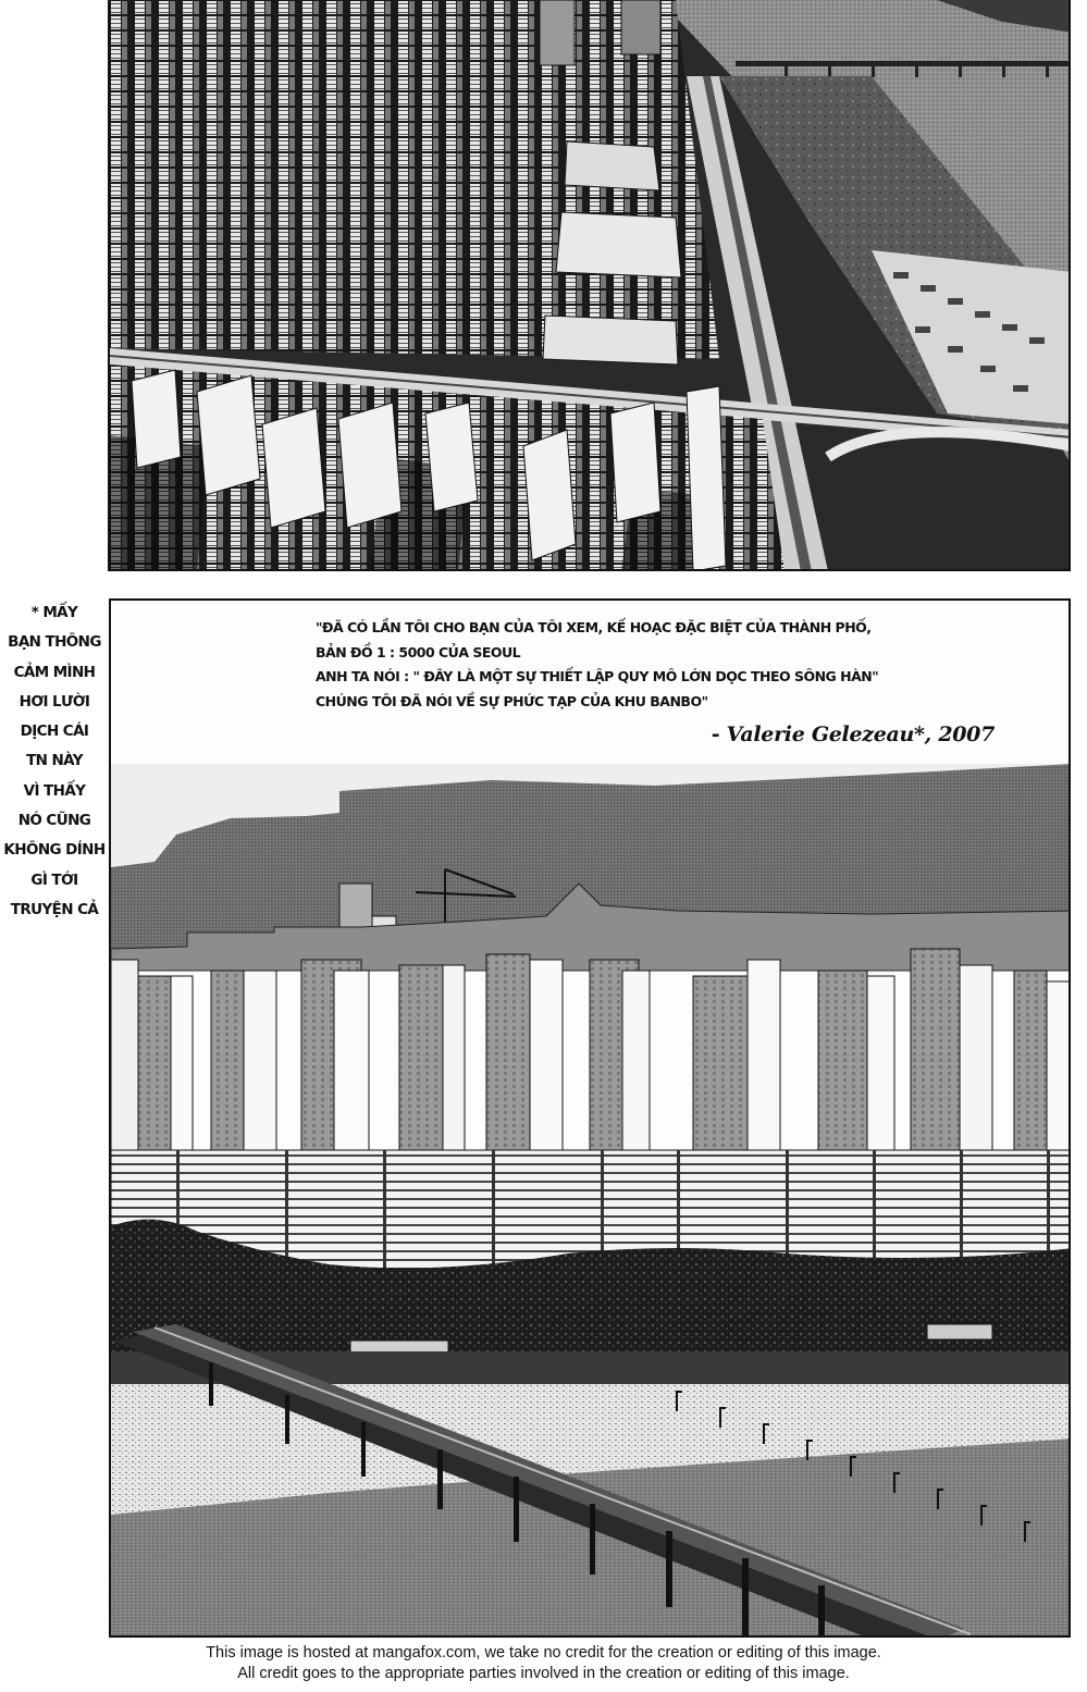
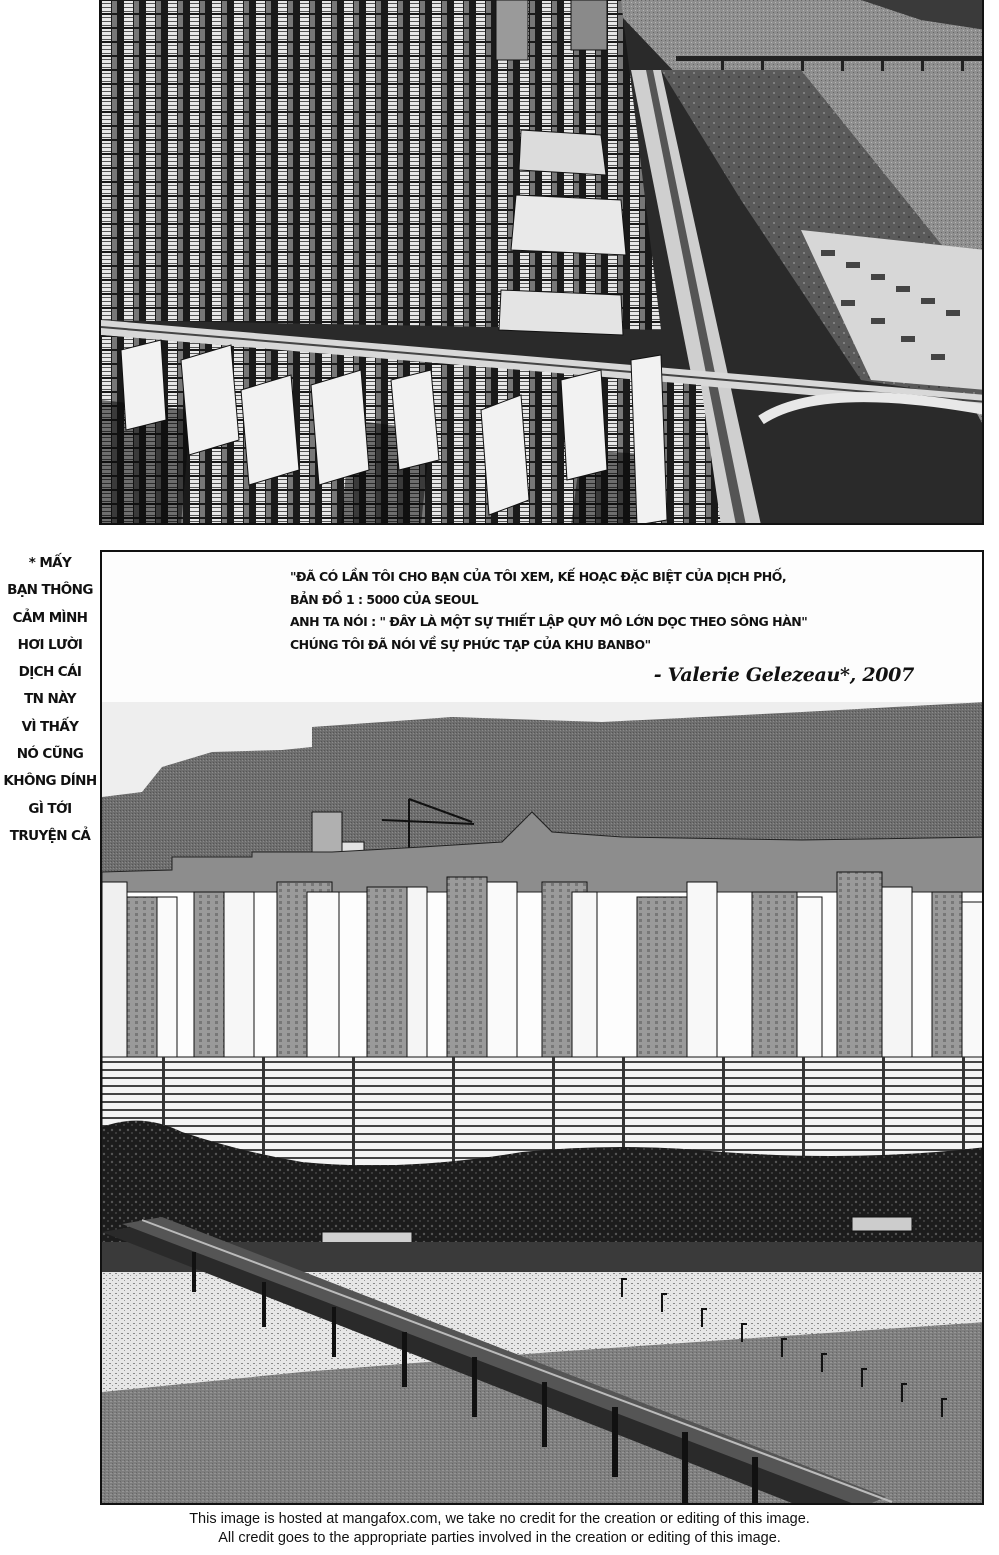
  * MẤY
  BẠN THÔNG
  CẢM MÌNH
  HƠI LƯỜI
  DỊCH CÁI
  TN NÀY
  VÌ THẤY
  NÓ CŨNG
  KHÔNG DÍNH
  GÌ TỚI
  TRUYỆN CẢ
- "ĐÃ CÓ LẦN TÔI CHO BẠN CỦA TÔI XEM, KẾ HOẠC ĐẶC BIỆT CỦA THÀNH PHỐ,
+ "ĐÃ CÓ LẦN TÔI CHO BẠN CỦA TÔI XEM, KẾ HOẠC ĐẶC BIỆT CỦA DỊCH PHỐ,
  BẢN ĐỒ 1 : 5000 CỦA SEOUL
  ANH TA NÓI : " ĐÂY LÀ MỘT SỰ THIẾT LẬP QUY MÔ LỚN DỌC THEO SÔNG HÀN"
  CHÚNG TÔI ĐÃ NÓI VỀ SỰ PHỨC TẠP CỦA KHU BANBO"
  - Valerie Gelezeau*, 2007
  This image is hosted at mangafox.com, we take no credit for the creation or editing of this image.
  All credit goes to the appropriate parties involved in the creation or editing of this image.
